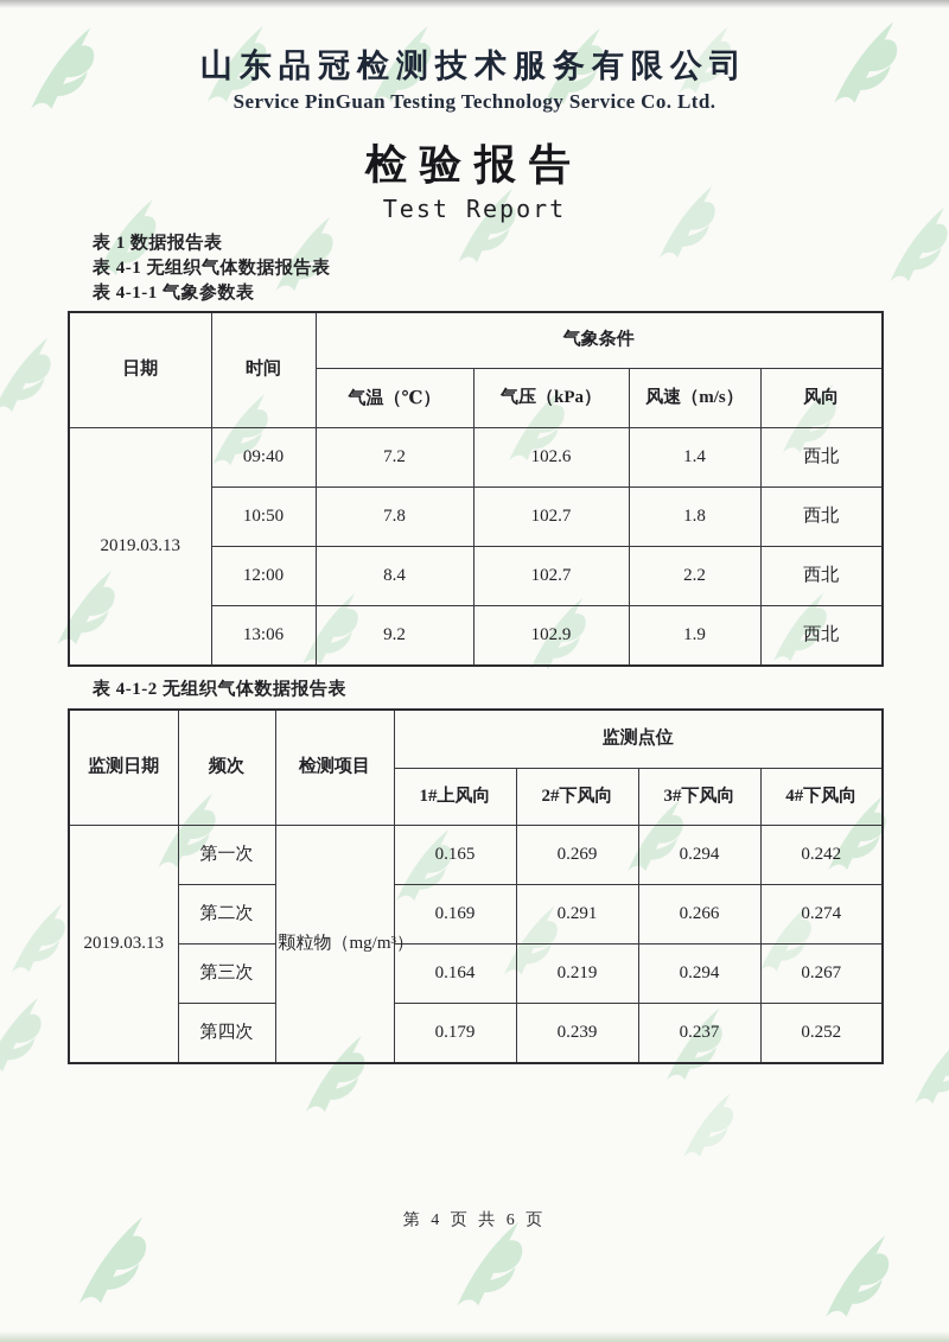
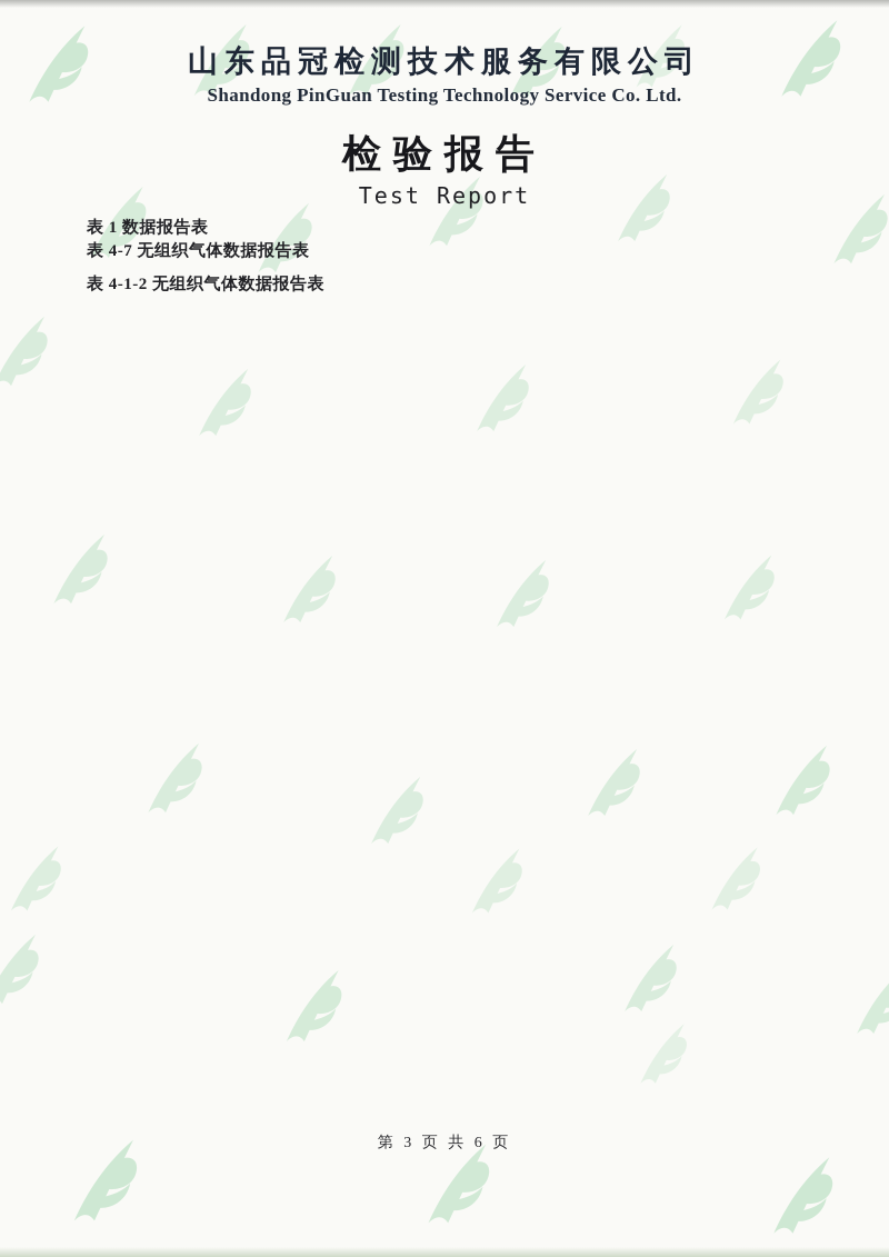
  山东品冠检测技术服务有限公司
- Service PinGuan Testing Technology Service Co. Ltd.
+ Shandong PinGuan Testing Technology Service Co. Ltd.
  检验报告
  Test Report
  表 1 数据报告表
- 表 4-1 无组织气体数据报告表
+ 表 4-7 无组织气体数据报告表
- 表 4-1-1 气象参数表
- 日期	时间	气象条件
- 气温（℃）	气压（kPa）	风速（m/s）	风向
- 2019.03.13	09:40	7.2	102.6	1.4	西北
- 10:50	7.8	102.7	1.8	西北
- 12:00	8.4	102.7	2.2	西北
- 13:06	9.2	102.9	1.9	西北
  表 4-1-2 无组织气体数据报告表
- 监测日期	频次	检测项目	监测点位
- 1#上风向	2#下风向	3#下风向	4#下风向
- 2019.03.13	第一次	颗粒物（mg/m³）	0.165	0.269	0.294	0.242
- 第二次	0.169	0.291	0.266	0.274
- 第三次	0.164	0.219	0.294	0.267
- 第四次	0.179	0.239	0.237	0.252
- 第 4 页 共 6 页
+ 第 3 页 共 6 页
